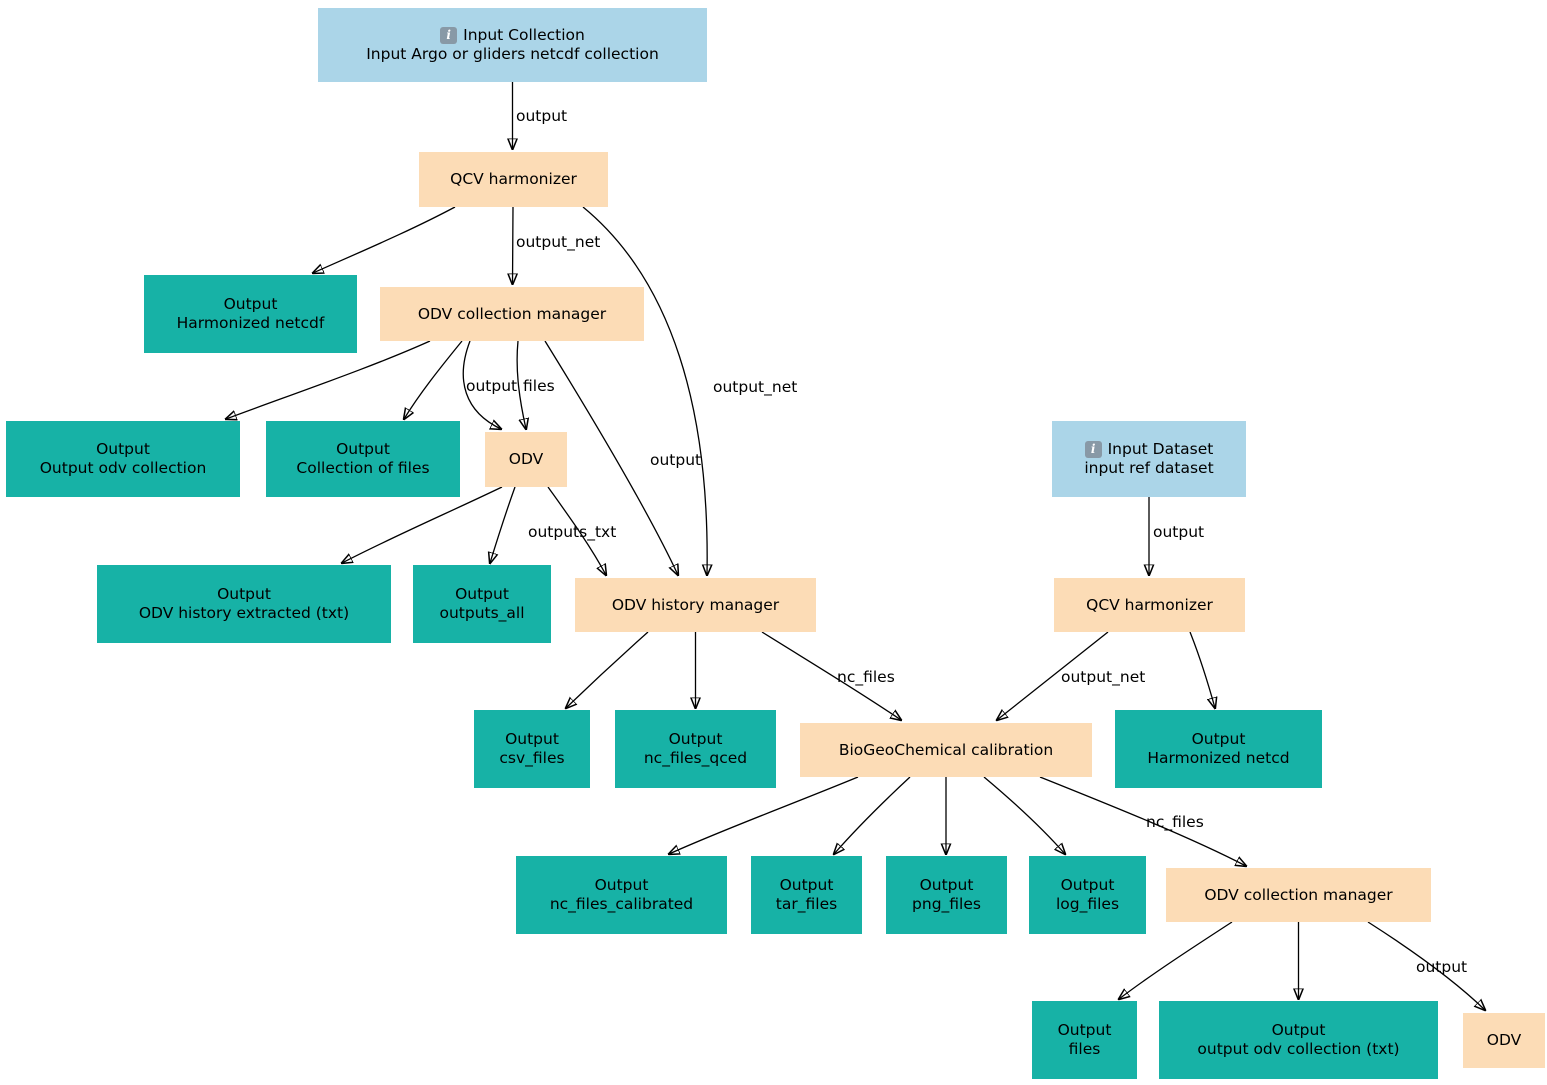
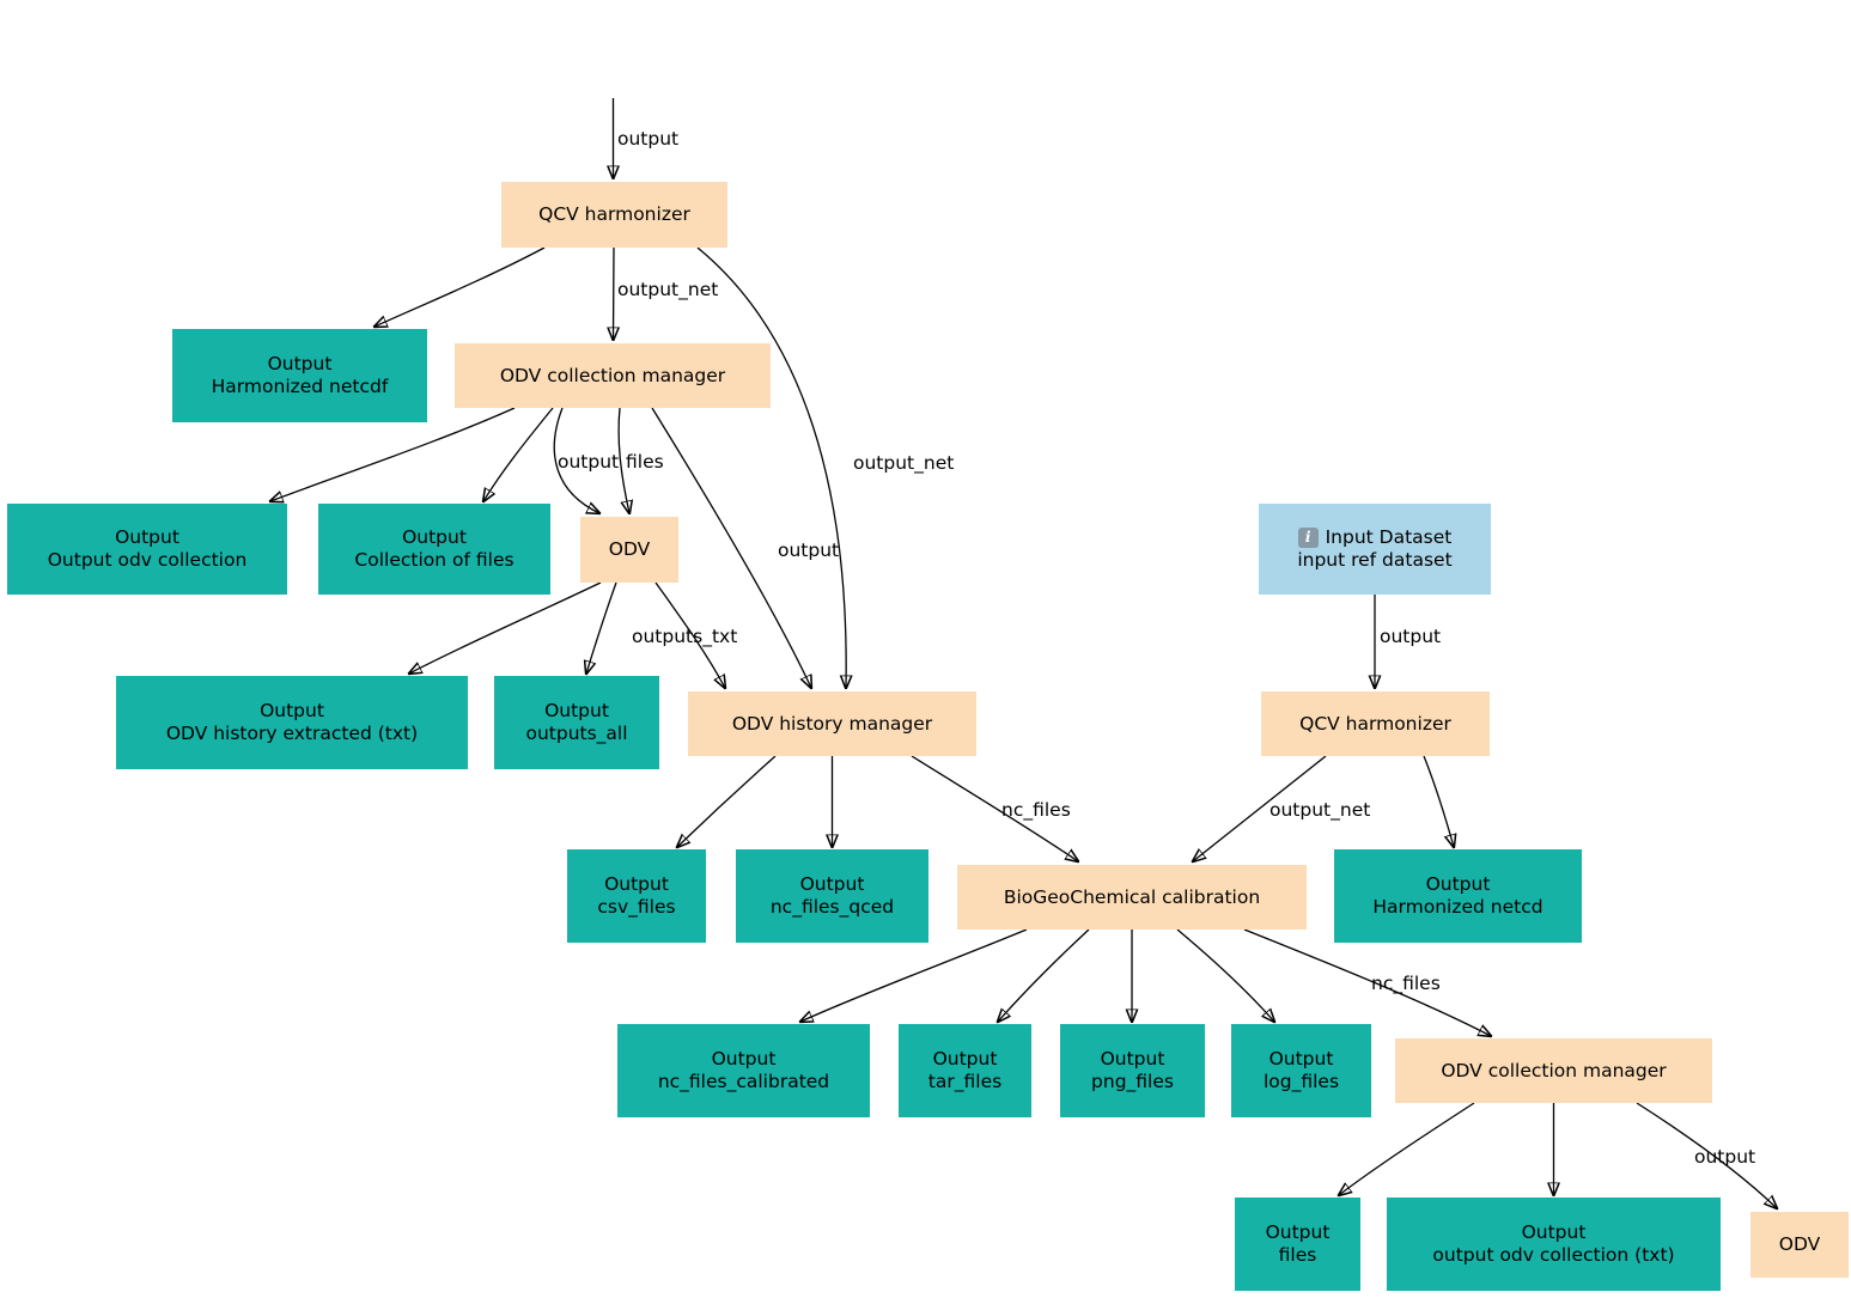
  output
  output_net
  output_net
  output
  files
  output
  outputs_txt
  nc_files
  output
  output_net
  nc_files
  output
- Input Collection
- Input Argo or gliders netcdf collection
  QCV harmonizer
  Output
  Harmonized netcdf
  ODV collection manager
  Output
  Output odv collection
  Output
  Collection of files
  ODV
  Output
  ODV history extracted (txt)
  Output
  outputs_all
  ODV history manager
  Input Dataset
  input ref dataset
  QCV harmonizer
  Output
  csv_files
  Output
  nc_files_qced
  BioGeoChemical calibration
  Output
  Harmonized netcd
  Output
  nc_files_calibrated
  Output
  tar_files
  Output
  png_files
  Output
  log_files
  ODV collection manager
  Output
  files
  Output
  output odv collection (txt)
  ODV
